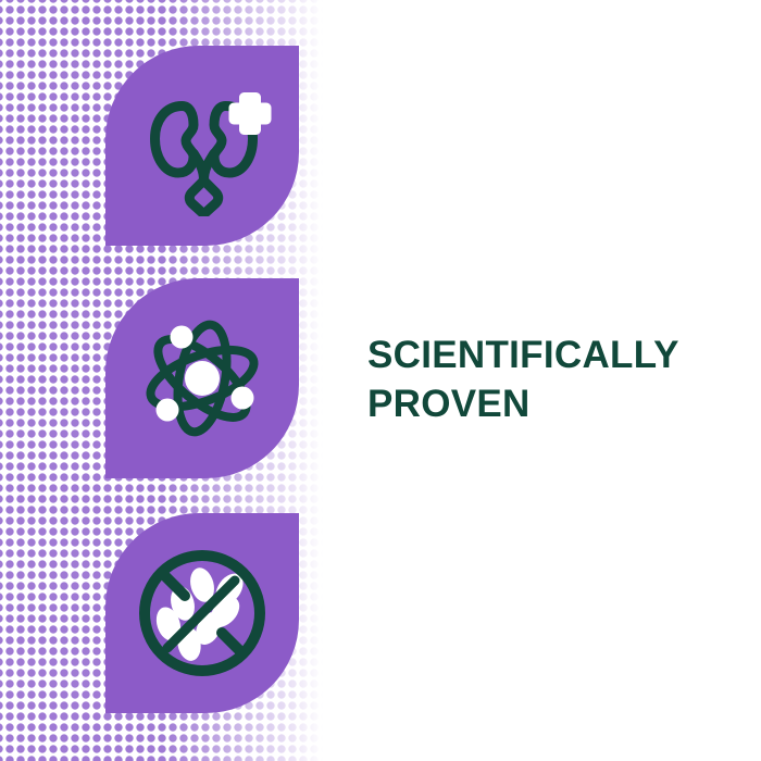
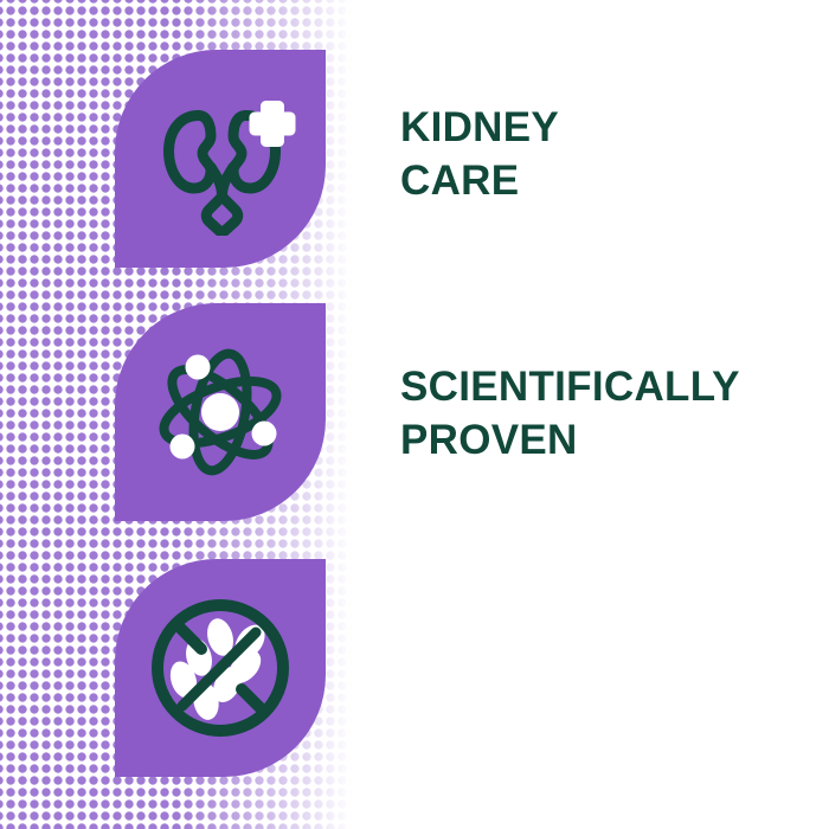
+ KIDNEY
+ CARE
  SCIENTIFICALLY
  PROVEN
